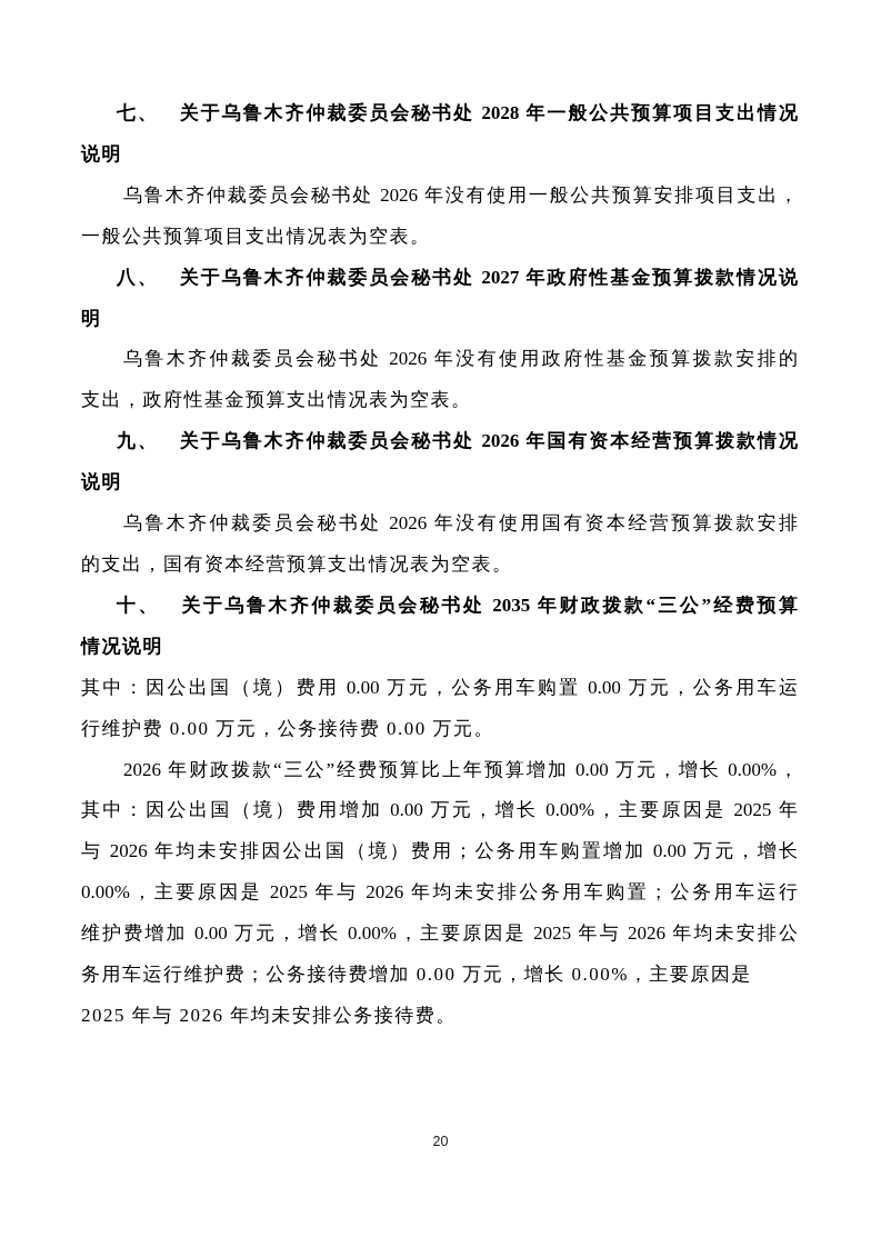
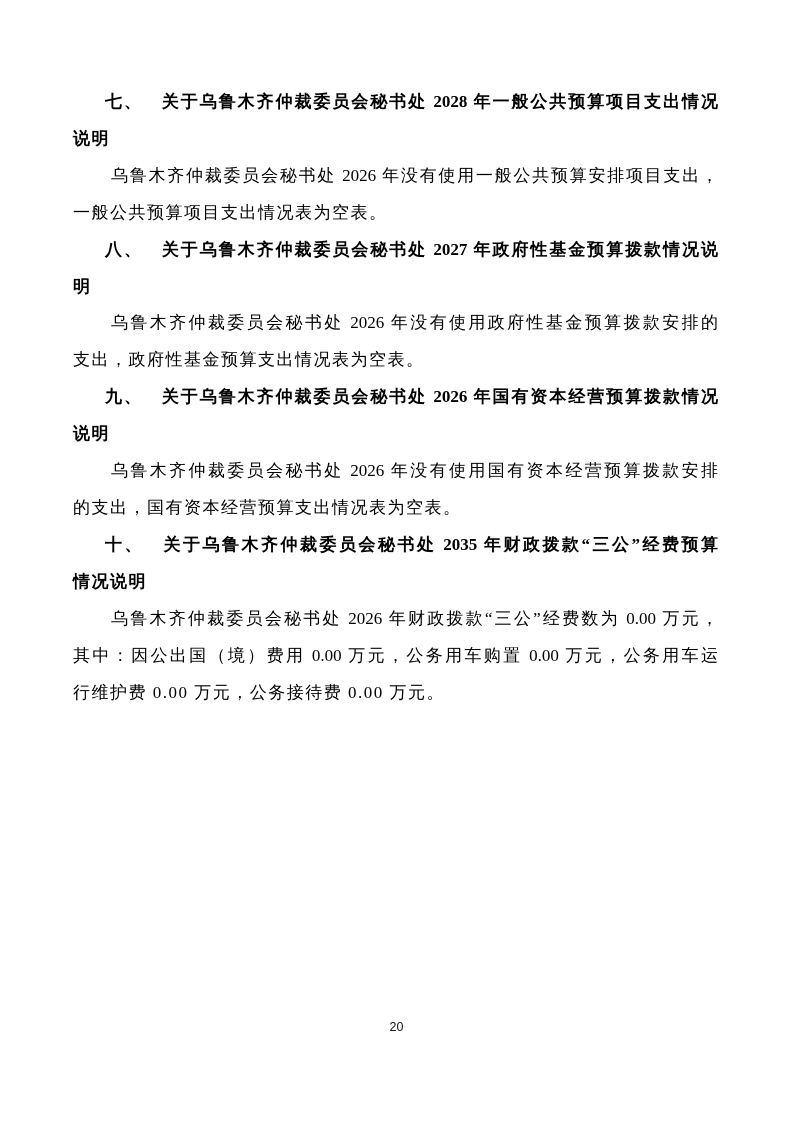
  七、 关于乌鲁木齐仲裁委员会秘书处 2028 年一般公共预算项目支出情况
  说明
  乌鲁木齐仲裁委员会秘书处 2026 年没有使用一般公共预算安排项目支出，
  一般公共预算项目支出情况表为空表。
  八、 关于乌鲁木齐仲裁委员会秘书处 2027 年政府性基金预算拨款情况说
  明
  乌鲁木齐仲裁委员会秘书处 2026 年没有使用政府性基金预算拨款安排的
  支出，政府性基金预算支出情况表为空表。
  九、 关于乌鲁木齐仲裁委员会秘书处 2026 年国有资本经营预算拨款情况
  说明
  乌鲁木齐仲裁委员会秘书处 2026 年没有使用国有资本经营预算拨款安排
  的支出，国有资本经营预算支出情况表为空表。
  十、 关于乌鲁木齐仲裁委员会秘书处 2035 年财政拨款“三公”经费预算
  情况说明
+ 乌鲁木齐仲裁委员会秘书处 2026 年财政拨款“三公”经费数为 0.00 万元，
  其中：因公出国（境）费用 0.00 万元，公务用车购置 0.00 万元，公务用车运
  行维护费 0.00 万元，公务接待费 0.00 万元。
- 2026 年财政拨款“三公”经费预算比上年预算增加 0.00 万元，增长 0.00%，
- 其中：因公出国（境）费用增加 0.00 万元，增长 0.00%，主要原因是 2025 年
- 与 2026 年均未安排因公出国（境）费用；公务用车购置增加 0.00 万元，增长
- 0.00%，主要原因是 2025 年与 2026 年均未安排公务用车购置；公务用车运行
- 维护费增加 0.00 万元，增长 0.00%，主要原因是 2025 年与 2026 年均未安排公
- 务用车运行维护费；公务接待费增加 0.00 万元，增长 0.00%，主要原因是
- 2025 年与 2026 年均未安排公务接待费。
  20
